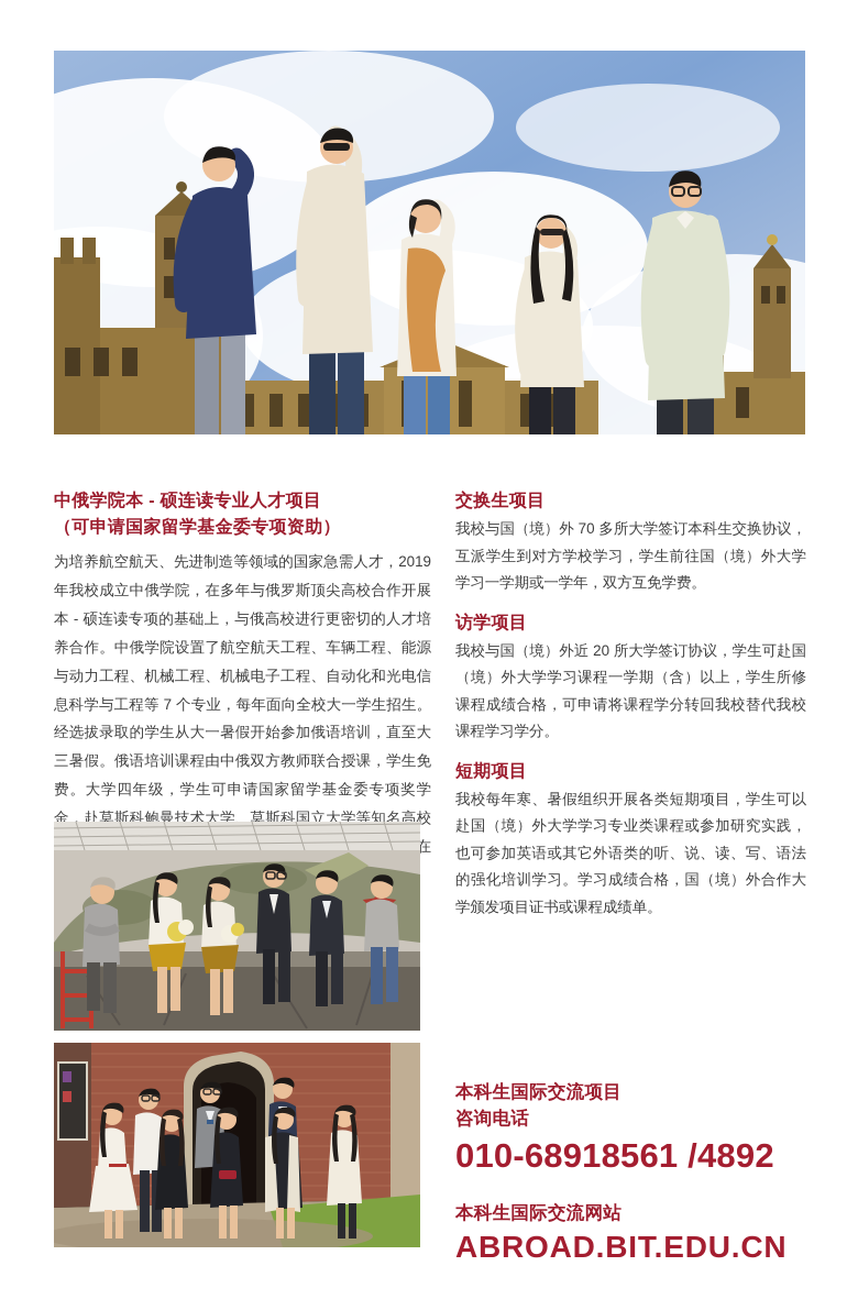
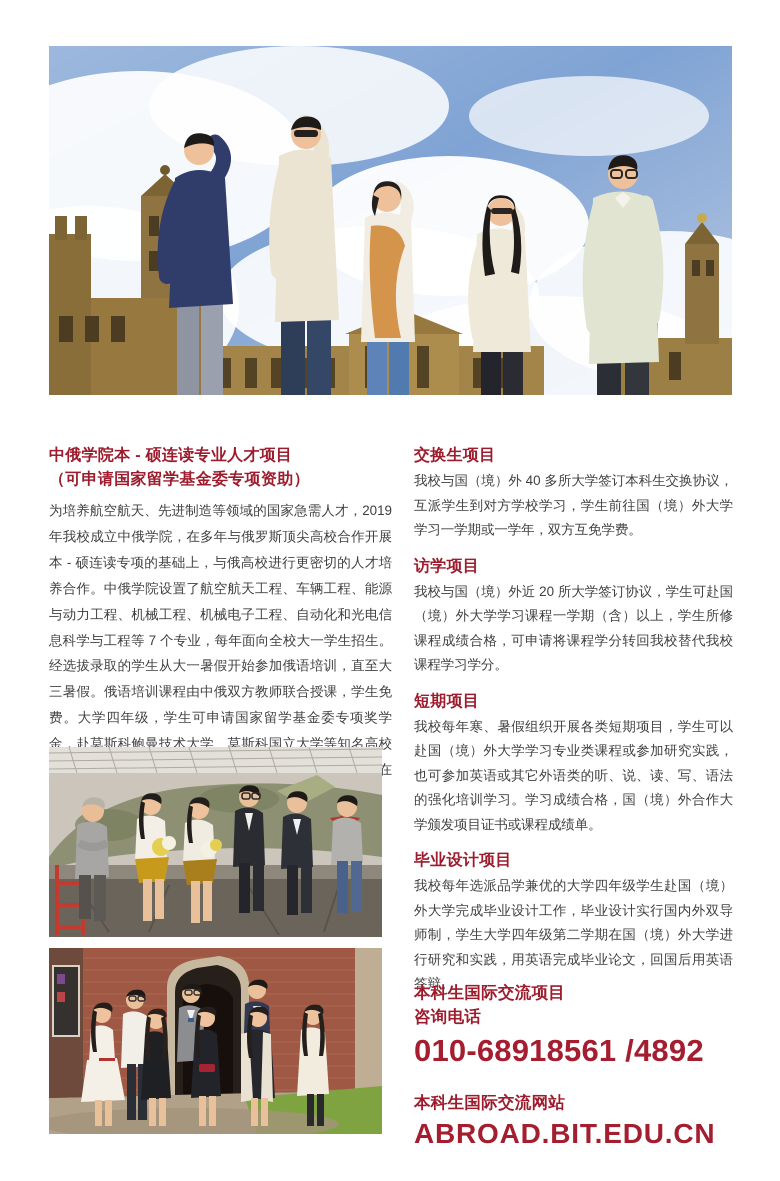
  中俄学院本 - 硕连读专业人才项目
  （可申请国家留学基金委专项资助）
  为培养航空航天、先进制造等领域的国家急需人才，2019 年我校成立中俄学院，在多年与俄罗斯顶尖高校合作开展本 - 硕连读专项的基础上，与俄高校进行更密切的人才培养合作。中俄学院设置了航空航天工程、车辆工程、能源与动力工程、机械工程、机械电子工程、自动化和光电信息科学与工程等 7 个专业，每年面向全校大一学生招生。经选拔录取的学生从大一暑假开始参加俄语培训，直至大三暑假。俄语培训课程由中俄双方教师联合授课，学生免费。大学四年级，学生可申请国家留学基金委专项奖学金，赴莫斯科鲍曼技术大学、莫斯科国立大学等知名高校在
  交换生项目
- 我校与国（境）外 70 多所大学签订本科生交换协议，互派学生到对方学校学习，学生前往国（境）外大学学习一学期或一学年，双方互免学费。
+ 我校与国（境）外 40 多所大学签订本科生交换协议，互派学生到对方学校学习，学生前往国（境）外大学学习一学期或一学年，双方互免学费。
  访学项目
  我校与国（境）外近 20 所大学签订协议，学生可赴国（境）外大学学习课程一学期（含）以上，学生所修课程成绩合格，可申请将课程学分转回我校替代我校课程学习学分。
  短期项目
  我校每年寒、暑假组织开展各类短期项目，学生可以赴国（境）外大学学习专业类课程或参加研究实践，也可参加英语或其它外语类的听、说、读、写、语法的强化培训学习。学习成绩合格，国（境）外合作大学颁发项目证书或课程成绩单。
+ 毕业设计项目
+ 我校每年选派品学兼优的大学四年级学生赴国（境）外大学完成毕业设计工作，毕业设计实行国内外双导师制，学生大学四年级第二学期在国（境）外大学进行研究和实践，用英语完成毕业论文，回国后用英语答辩。
  本科生国际交流项目
  咨询电话
  010-68918561 /4892
  本科生国际交流网站
  ABROAD.BIT.EDU.CN
